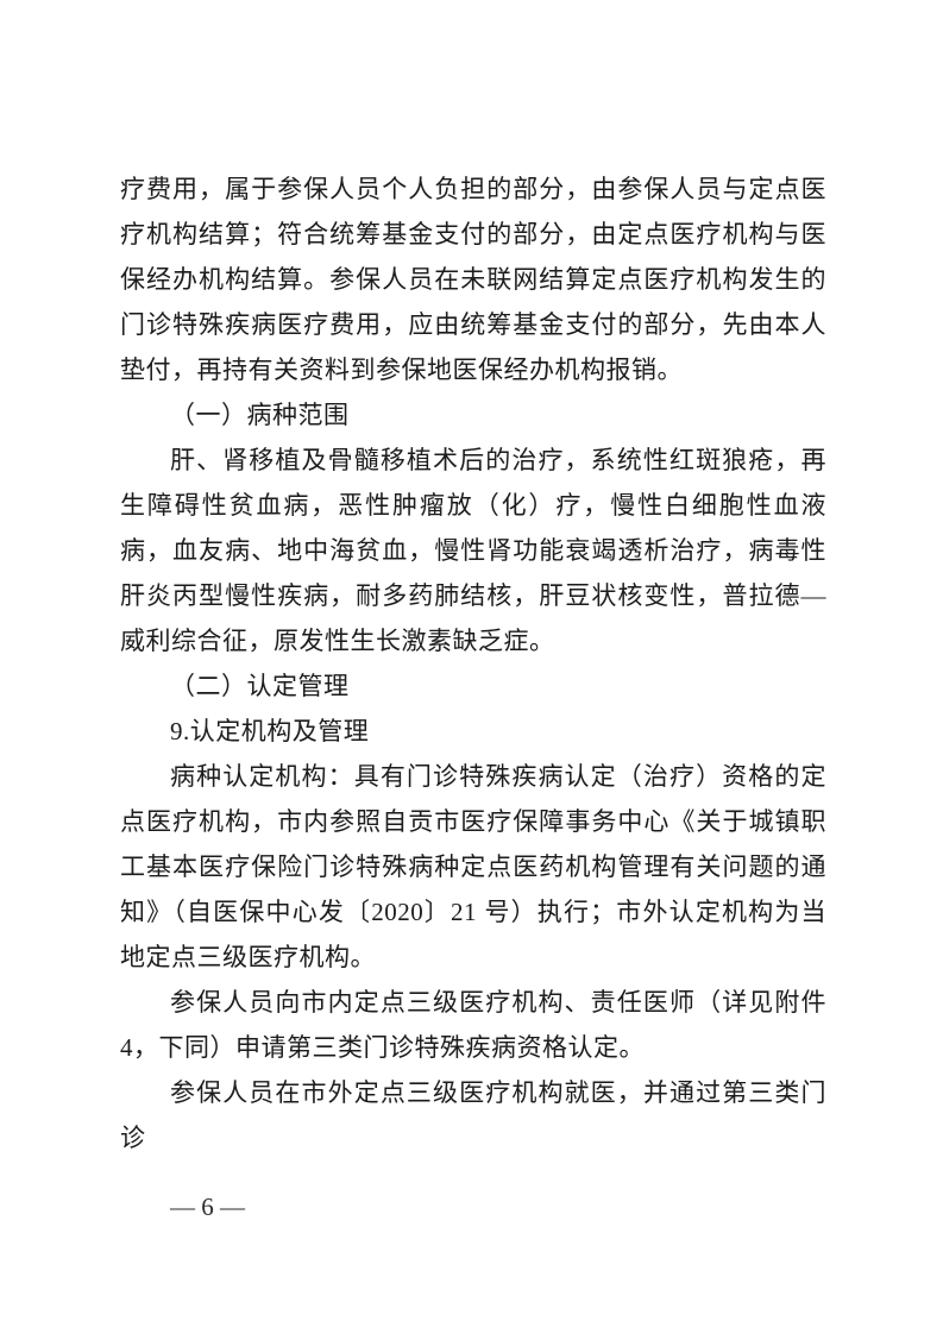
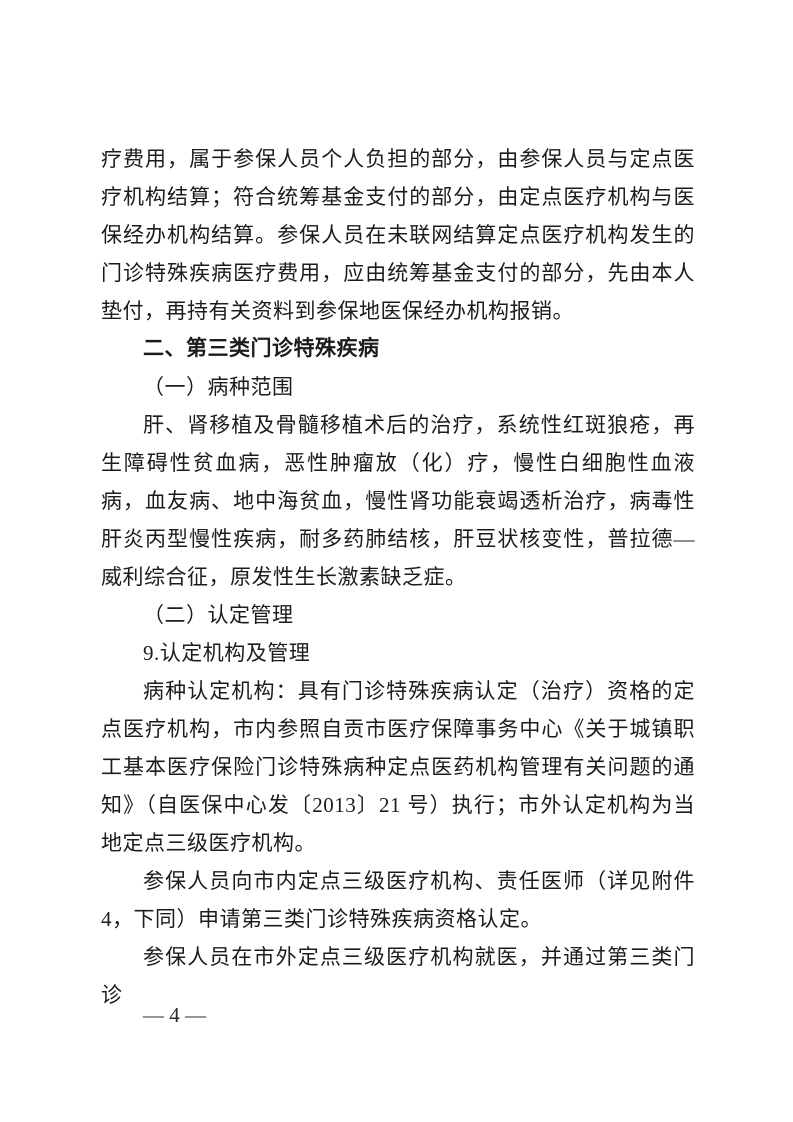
  疗费用，属于参保人员个人负担的部分，由参保人员与定点医疗机构结算；符合统筹基金支付的部分，由定点医疗机构与医保经办机构结算。参保人员在未联网结算定点医疗机构发生的门诊特殊疾病医疗费用，应由统筹基金支付的部分，先由本人垫付，再持有关资料到参保地医保经办机构报销。
+ 二、第三类门诊特殊疾病
  （一）病种范围
  肝、肾移植及骨髓移植术后的治疗，系统性红斑狼疮，再生障碍性贫血病，恶性肿瘤放（化）疗，慢性白细胞性血液病，血友病、地中海贫血，慢性肾功能衰竭透析治疗，病毒性肝炎丙型慢性疾病，耐多药肺结核，肝豆状核变性，普拉德—威利综合征，原发性生长激素缺乏症。
  （二）认定管理
  9.认定机构及管理
- 病种认定机构：具有门诊特殊疾病认定（治疗）资格的定点医疗机构，市内参照自贡市医疗保障事务中心《关于城镇职工基本医疗保险门诊特殊病种定点医药机构管理有关问题的通知》（自医保中心发〔2020〕21 号）执行；市外认定机构为当地定点三级医疗机构。
+ 病种认定机构：具有门诊特殊疾病认定（治疗）资格的定点医疗机构，市内参照自贡市医疗保障事务中心《关于城镇职工基本医疗保险门诊特殊病种定点医药机构管理有关问题的通知》（自医保中心发〔2013〕21 号）执行；市外认定机构为当地定点三级医疗机构。
  参保人员向市内定点三级医疗机构、责任医师（详见附件 4，下同）申请第三类门诊特殊疾病资格认定。
  参保人员在市外定点三级医疗机构就医，并通过第三类门诊
- — 6 —
+ — 4 —
